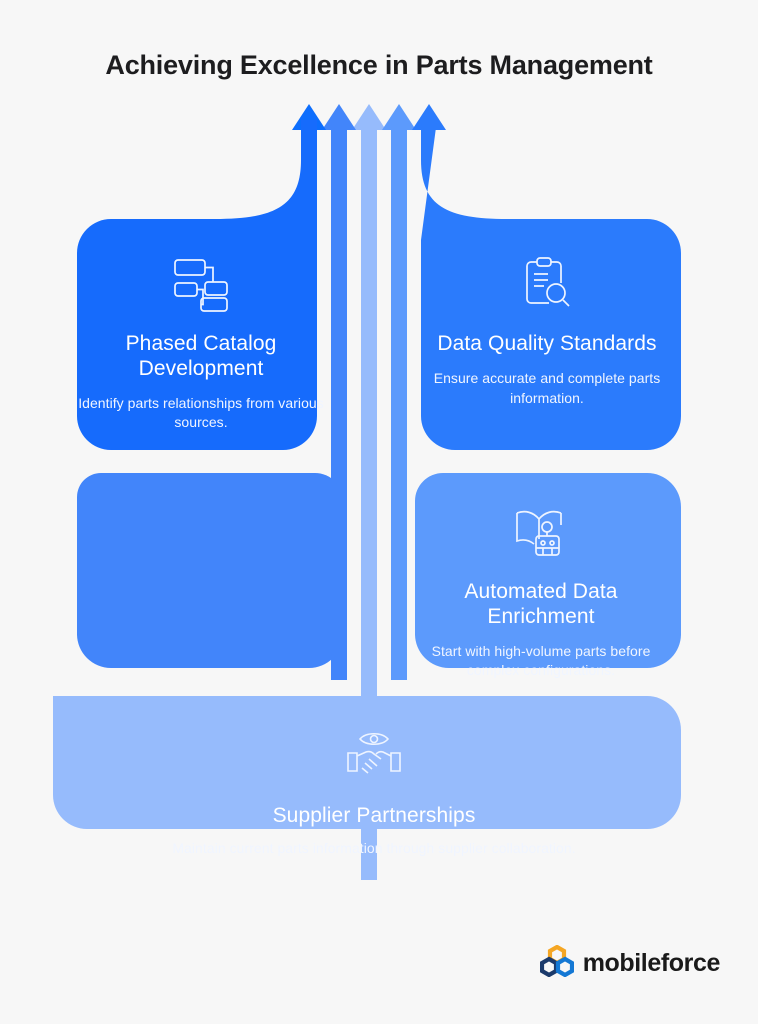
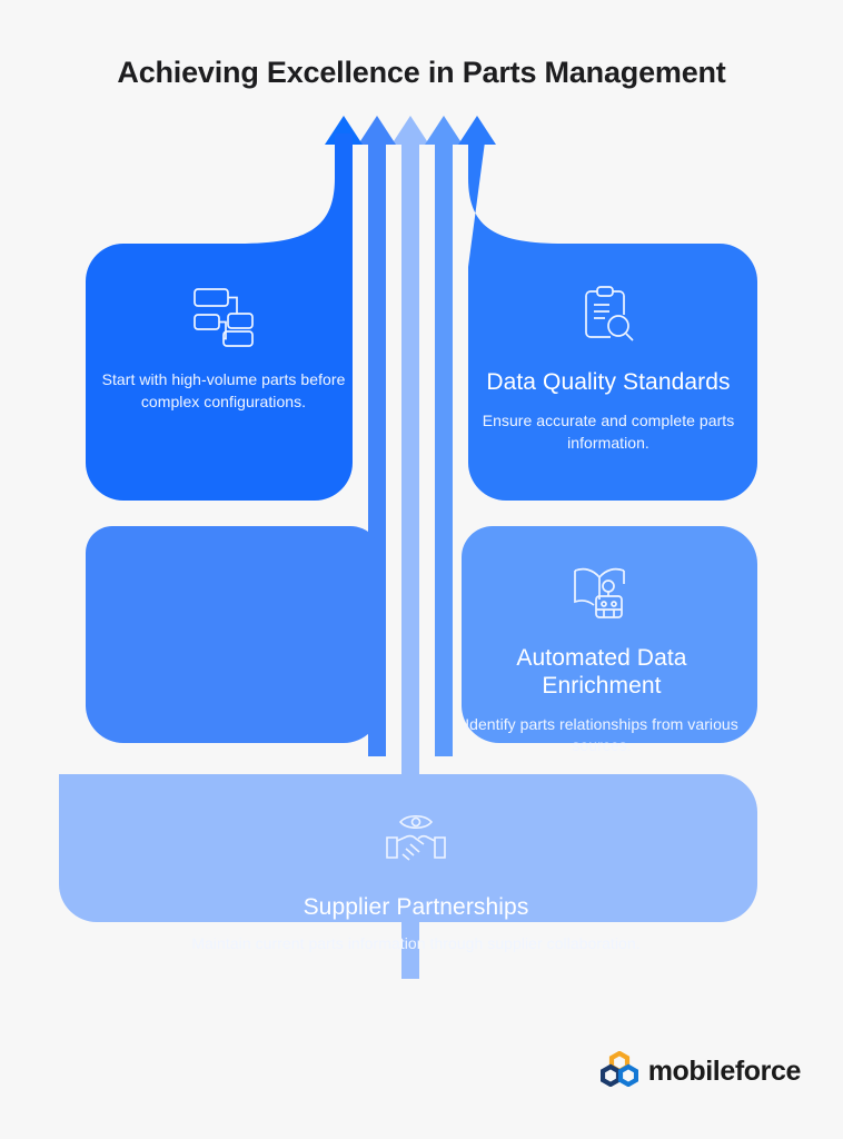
  Achieving Excellence in Parts Management
- Phased Catalog Development
- Identify parts relationships from various sources.
+ Start with high-volume parts before complex configurations.
  Data Quality Standards
  Ensure accurate and complete parts information.
  Automated Data Enrichment
- Start with high-volume parts before complex configurations.
+ Identify parts relationships from various sources.
  Supplier Partnerships
  Maintain current parts information through supplier collaboration.
  mobileforce
